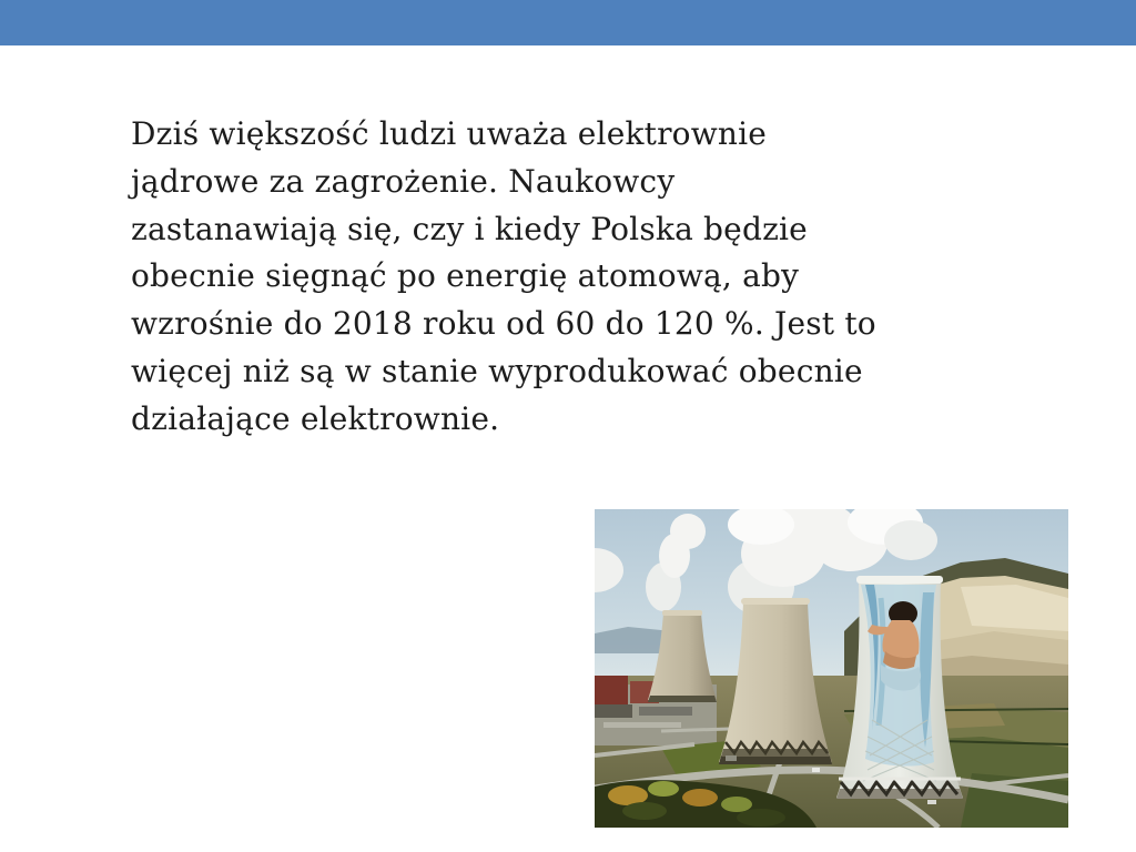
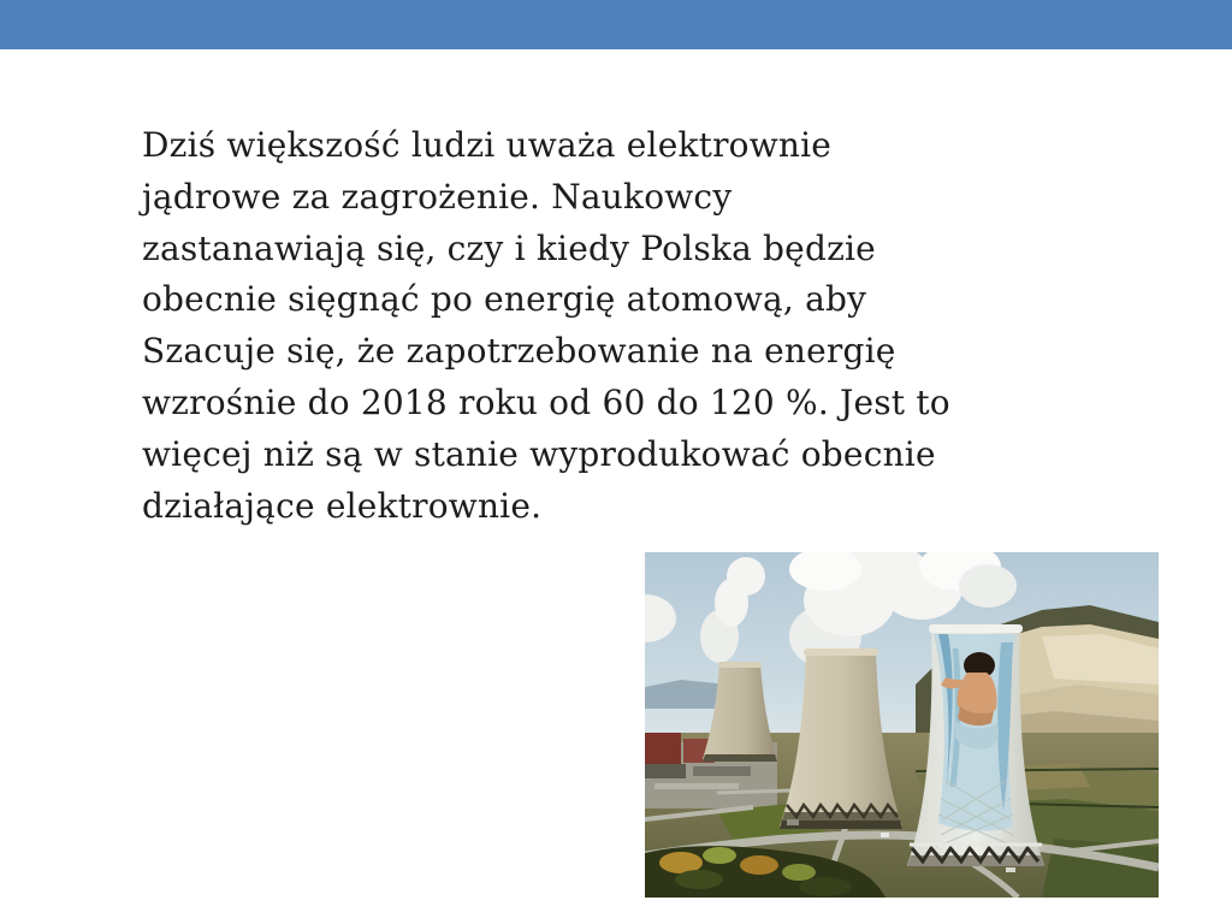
  Dziś większość ludzi uważa elektrownie
  jądrowe za zagrożenie. Naukowcy
  zastanawiają się, czy i kiedy Polska będzie
  obecnie sięgnąć po energię atomową, aby
+ Szacuje się, że zapotrzebowanie na energię
  wzrośnie do 2018 roku od 60 do 120 %. Jest to
  więcej niż są w stanie wyprodukować obecnie
  działające elektrownie.
